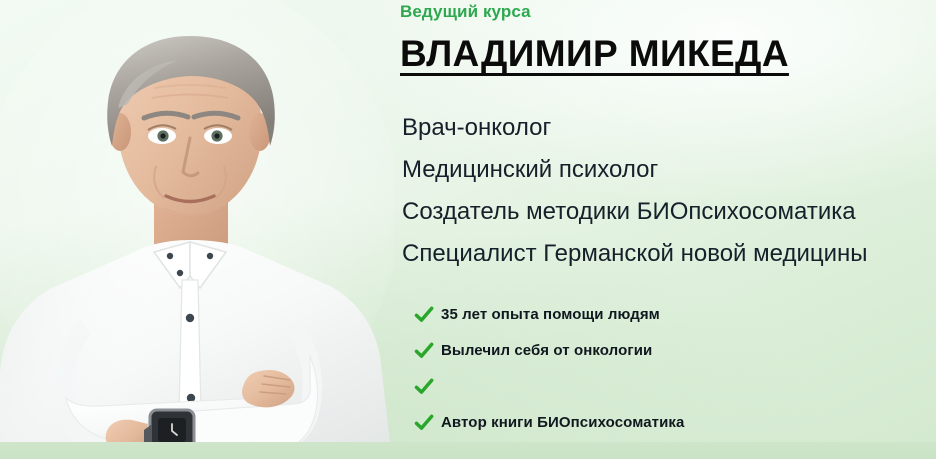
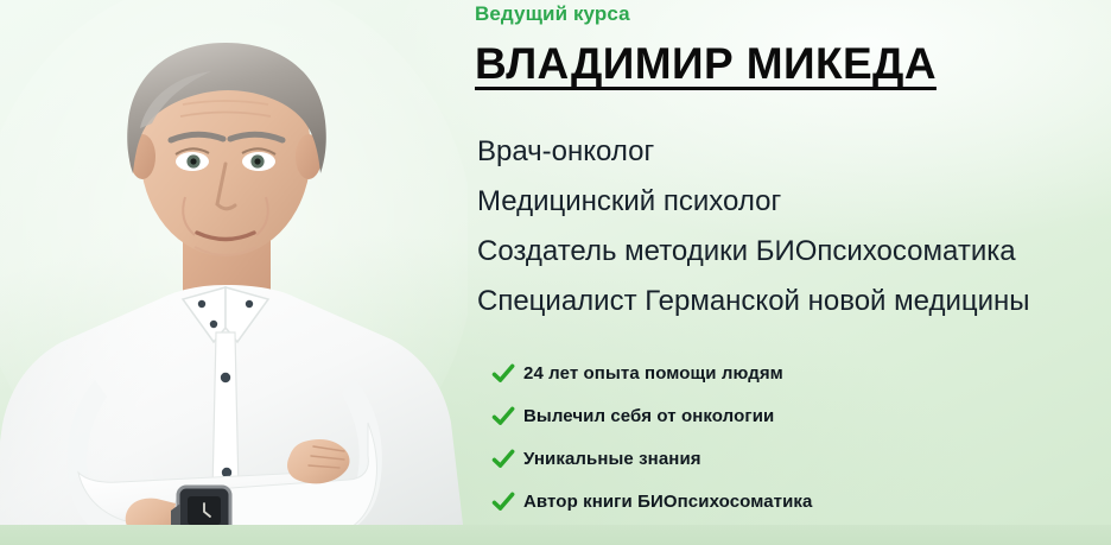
  Ведущий курса
  ВЛАДИМИР МИКЕДА
  Врач-онколог
  Медицинский психолог
  Создатель методики БИОпсихосоматика
  Специалист Германской новой медицины
- 35 лет опыта помощи людям
+ 24 лет опыта помощи людям
  Вылечил себя от онкологии
+ Уникальные знания
  Автор книги БИОпсихосоматика
